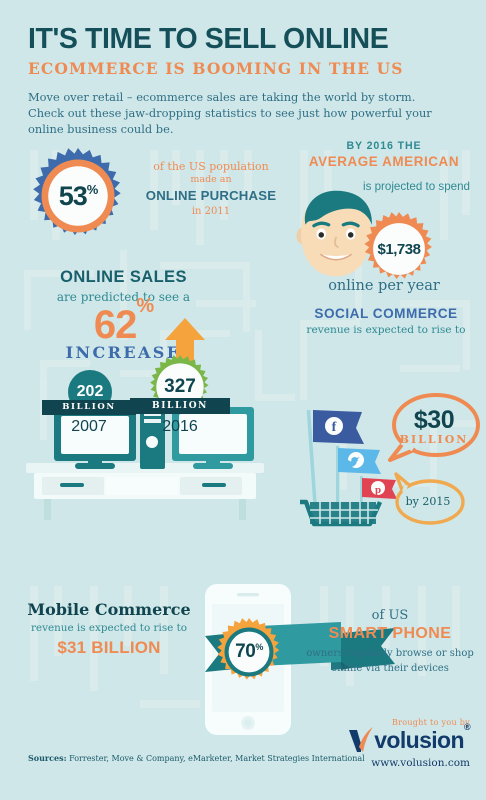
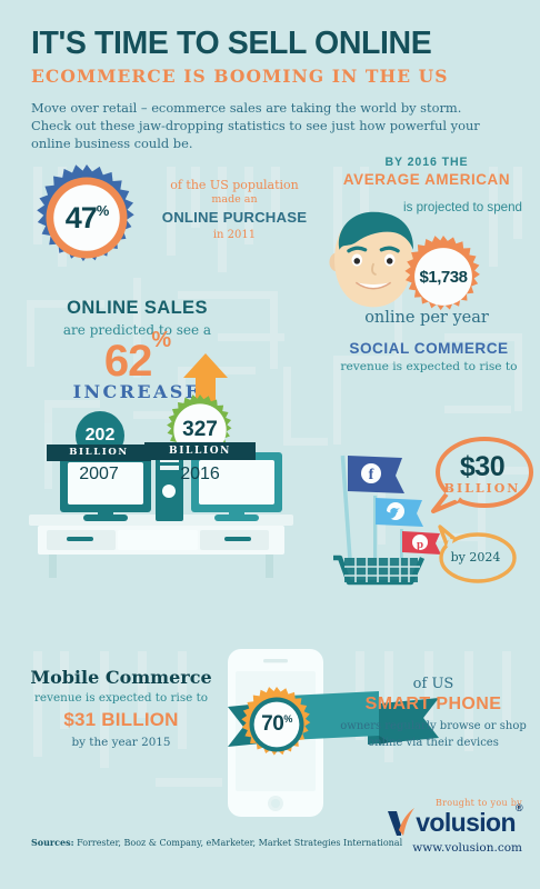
  IT'S TIME TO SELL ONLINE
  ECOMMERCE IS BOOMING IN THE US
  Move over retail – ecommerce sales are taking the world by storm. Check out these jaw-dropping statistics to see just how powerful your online business could be.
- 53
+ 47
  %
  of the US population
  made an
  ONLINE PURCHASE
  in 2011
  BY 2016 THE
  AVERAGE AMERICAN
  is projected to spend
  $1,738
  online per year
  ONLINE SALES
  are predicted to see a
  62%
  INCREASE
  202
  BILLION
  2007
  327
  BILLION
  2016
  SOCIAL COMMERCE
  revenue is expected to rise to
  f
  p
  $30
  BILLION
- by 2015
+ by 2024
  Mobile Commerce
  revenue is expected to rise to
  $31 BILLION
+ by the year 2015
  70
  %
  of US
  SMART PHONE
  owners regularly browse or shop online via their devices
- Sources: Forrester, Move & Company, eMarketer, Market Strategies International
+ Sources: Forrester, Booz & Company, eMarketer, Market Strategies International
  Brought to you by
  volusion
  ®
  www.volusion.com
